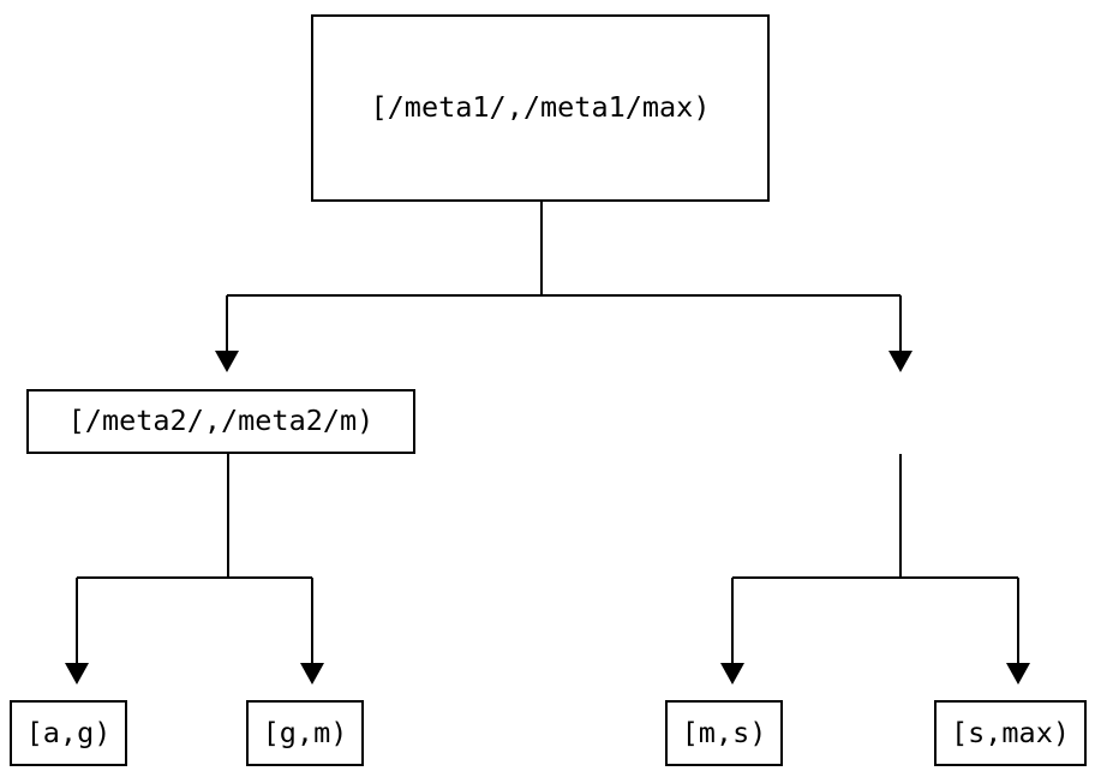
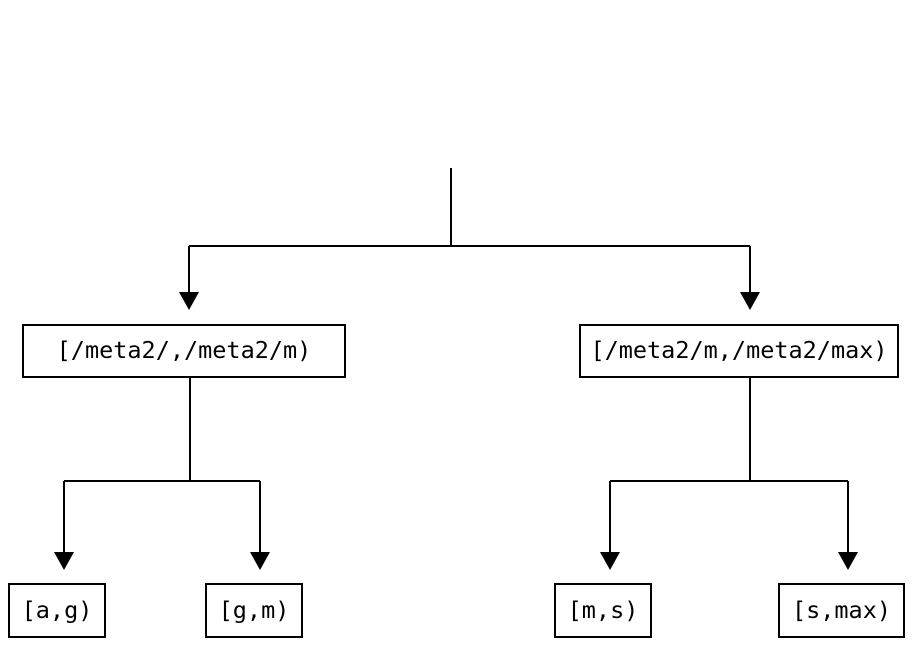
- [/meta1/,/meta1/max)
  [/meta2/,/meta2/m)
+ [/meta2/m,/meta2/max)
  [a,g)
  [g,m)
  [m,s)
  [s,max)
